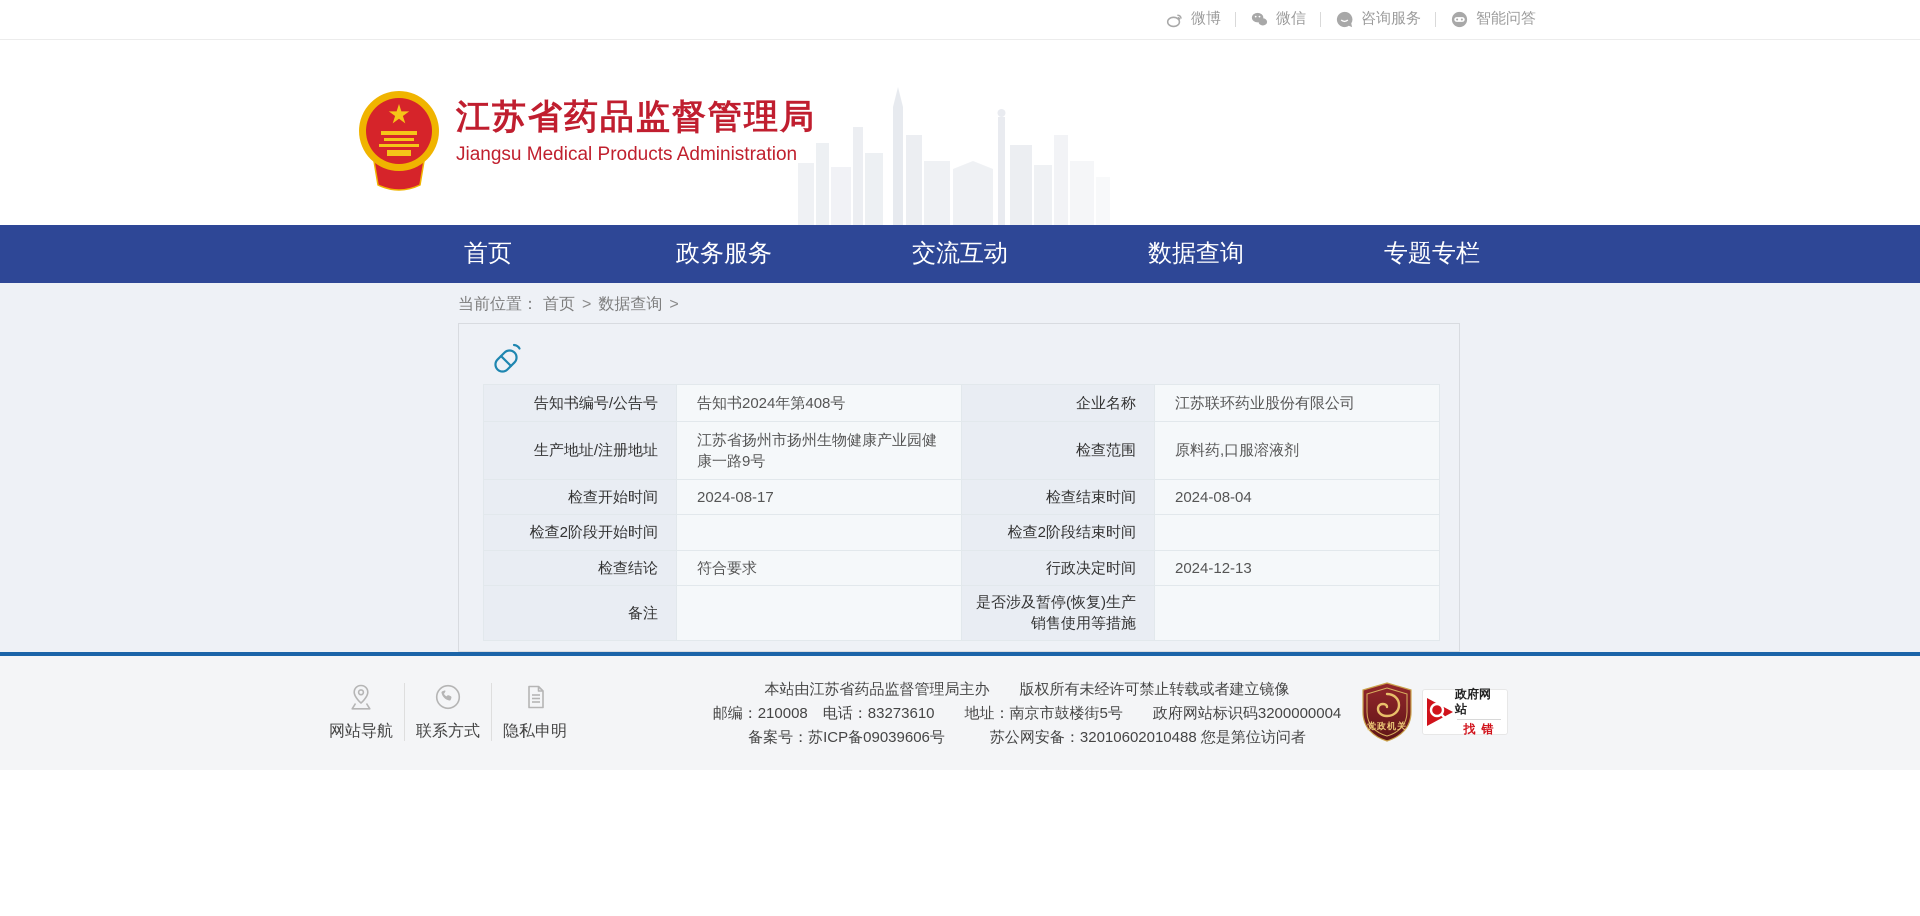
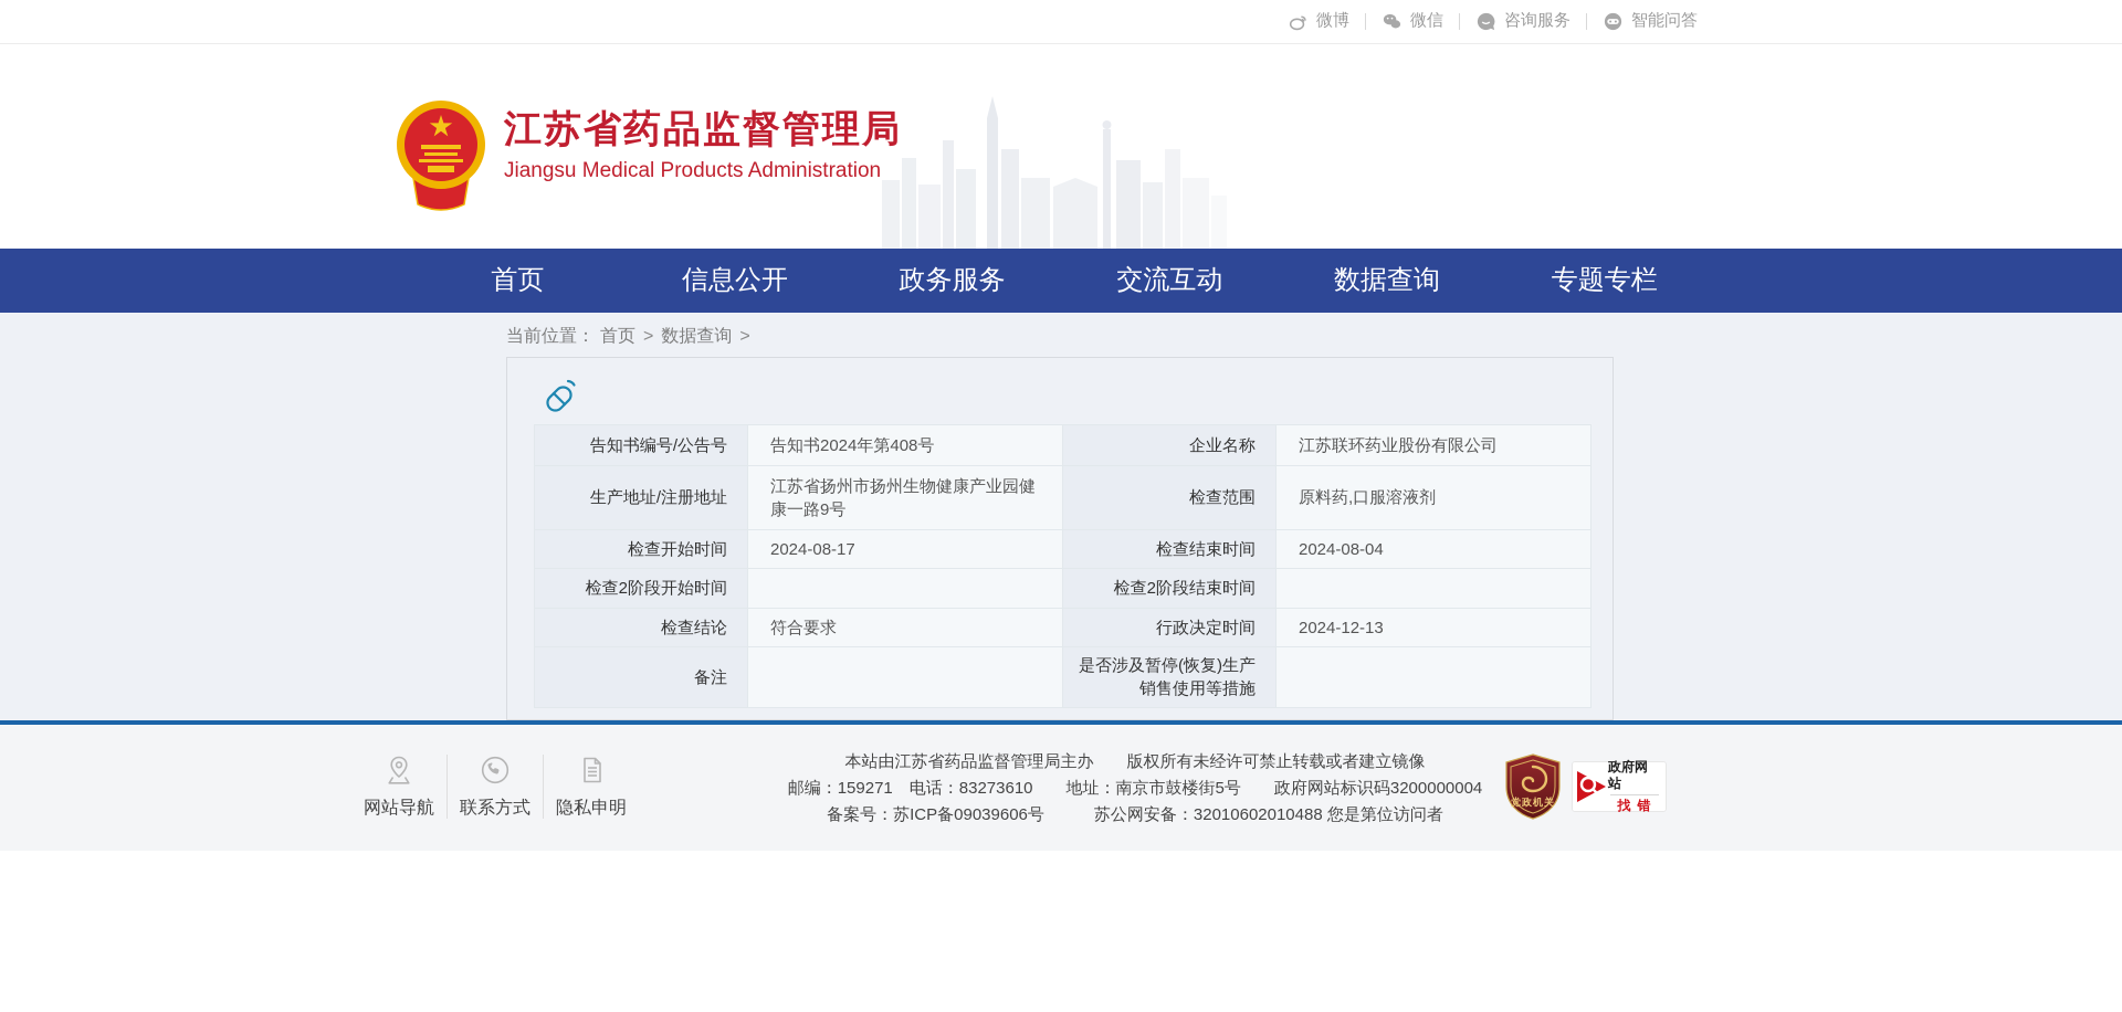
  微博
  微信
  咨询服务
  智能问答
  江苏省药品监督管理局
  Jiangsu Medical Products Administration
  首页
+ 信息公开
  政务服务
  交流互动
  数据查询
  专题专栏
  当前位置： 首页 > 数据查询 >
  告知书编号/公告号	告知书2024年第408号	企业名称	江苏联环药业股份有限公司
  生产地址/注册地址	江苏省扬州市扬州生物健康产业园健康一路9号	检查范围	原料药,口服溶液剂
  检查开始时间	2024-08-17	检查结束时间	2024-08-04
  检查2阶段开始时间		检查2阶段结束时间
  检查结论	符合要求	行政决定时间	2024-12-13
  备注		是否涉及暂停(恢复)生产销售使用等措施
  网站导航
  联系方式
  隐私申明
  本站由江苏省药品监督管理局主办 版权所有未经许可禁止转载或者建立镜像
- 邮编：210008 电话：83273610 地址：南京市鼓楼街5号 政府网站标识码3200000004
+ 邮编：159271 电话：83273610 地址：南京市鼓楼街5号 政府网站标识码3200000004
  备案号：苏ICP备09039606号 苏公网安备：32010602010488 您是第位访问者
  党政机关
  政府网站
  找错
